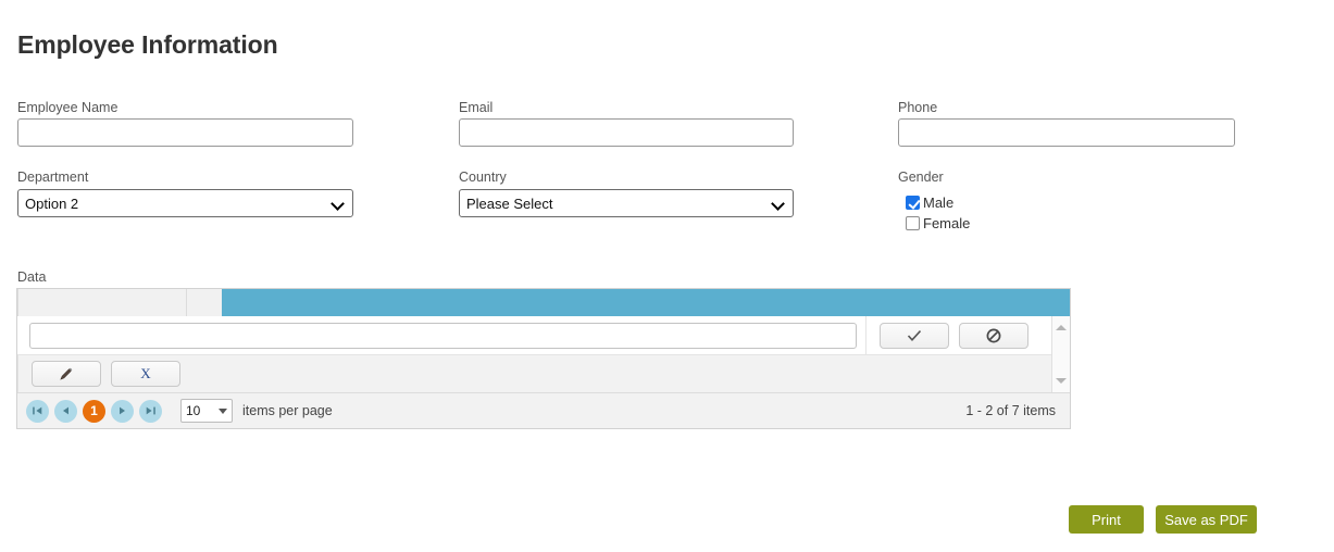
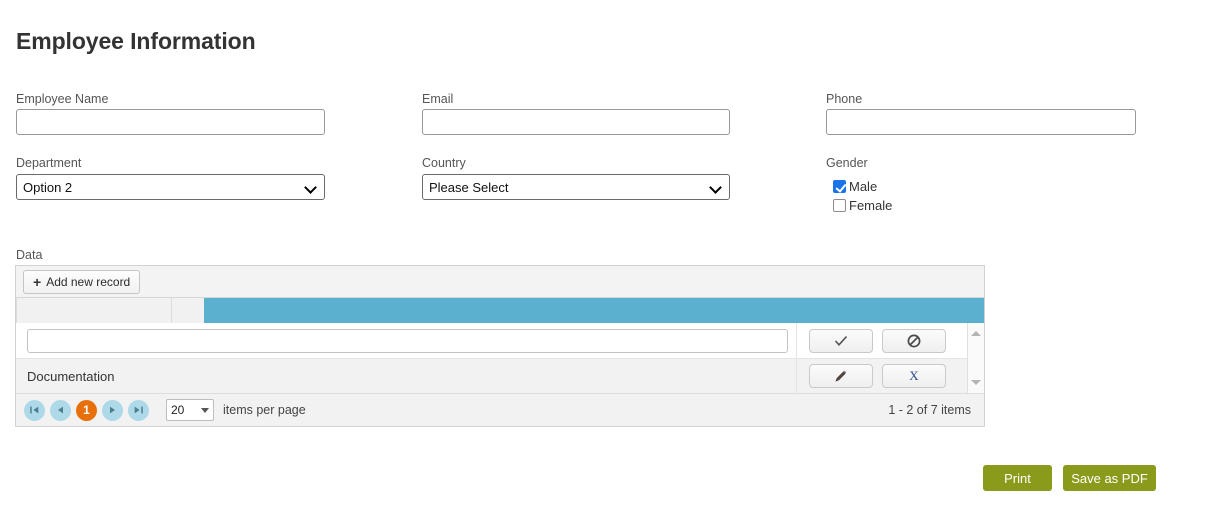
  Employee Information
  Employee Name
  Email
  Phone
  Department
  Country
  Gender
  Option 2
  Please Select
  Male
  Female
  Data
+ +
+ Add new record
+ Documentation
  X
  1
- 10
+ 20
  items per page
  1 - 2 of 7 items
  Print
  Save as PDF
